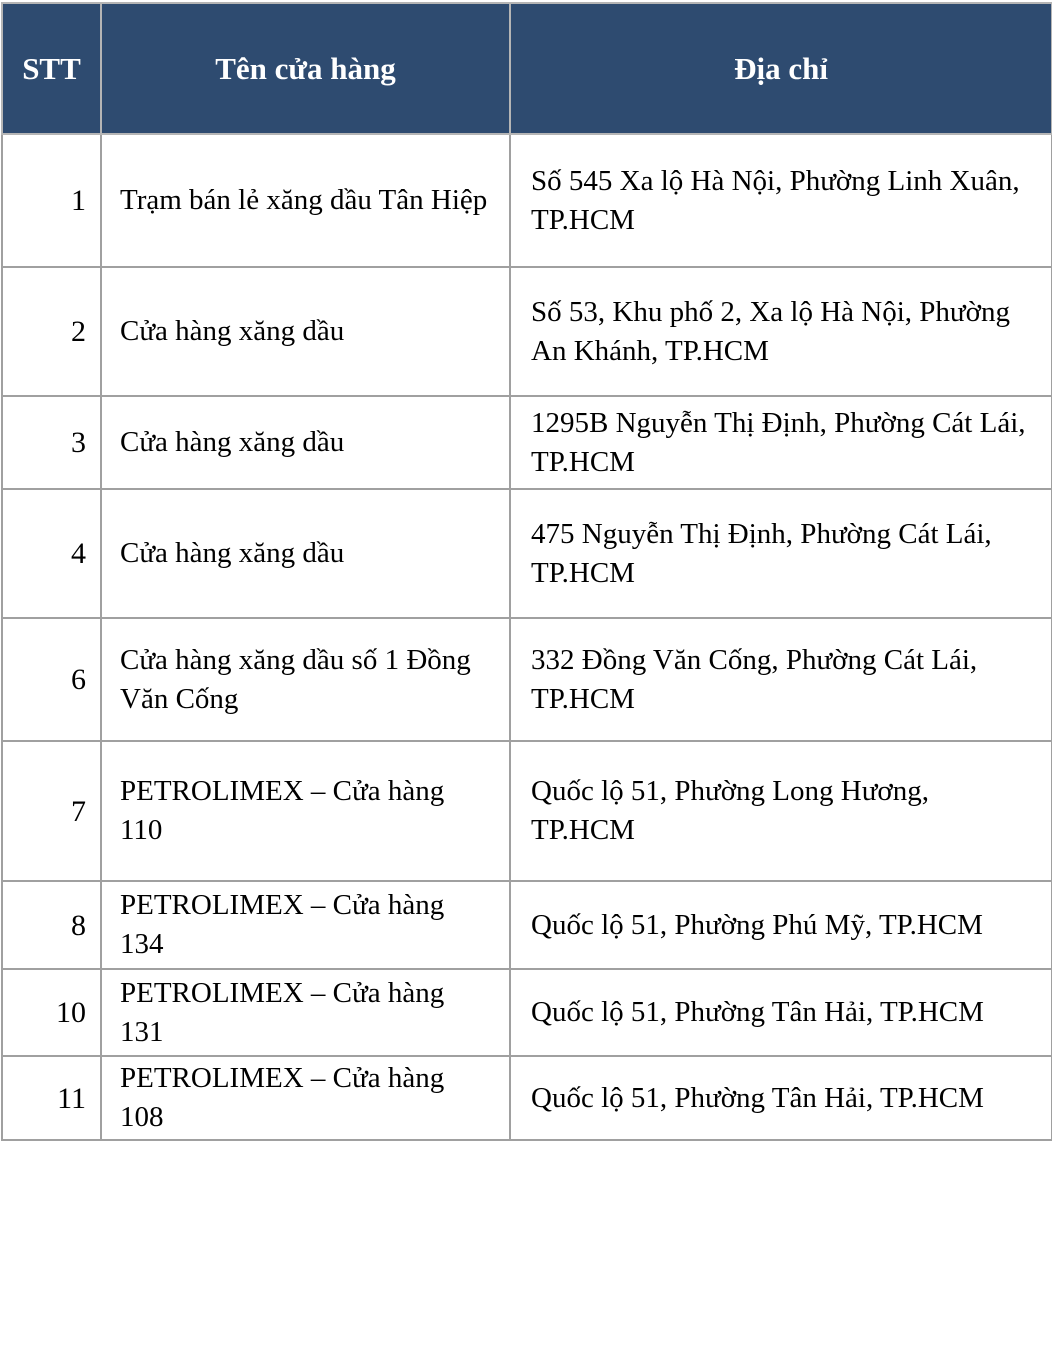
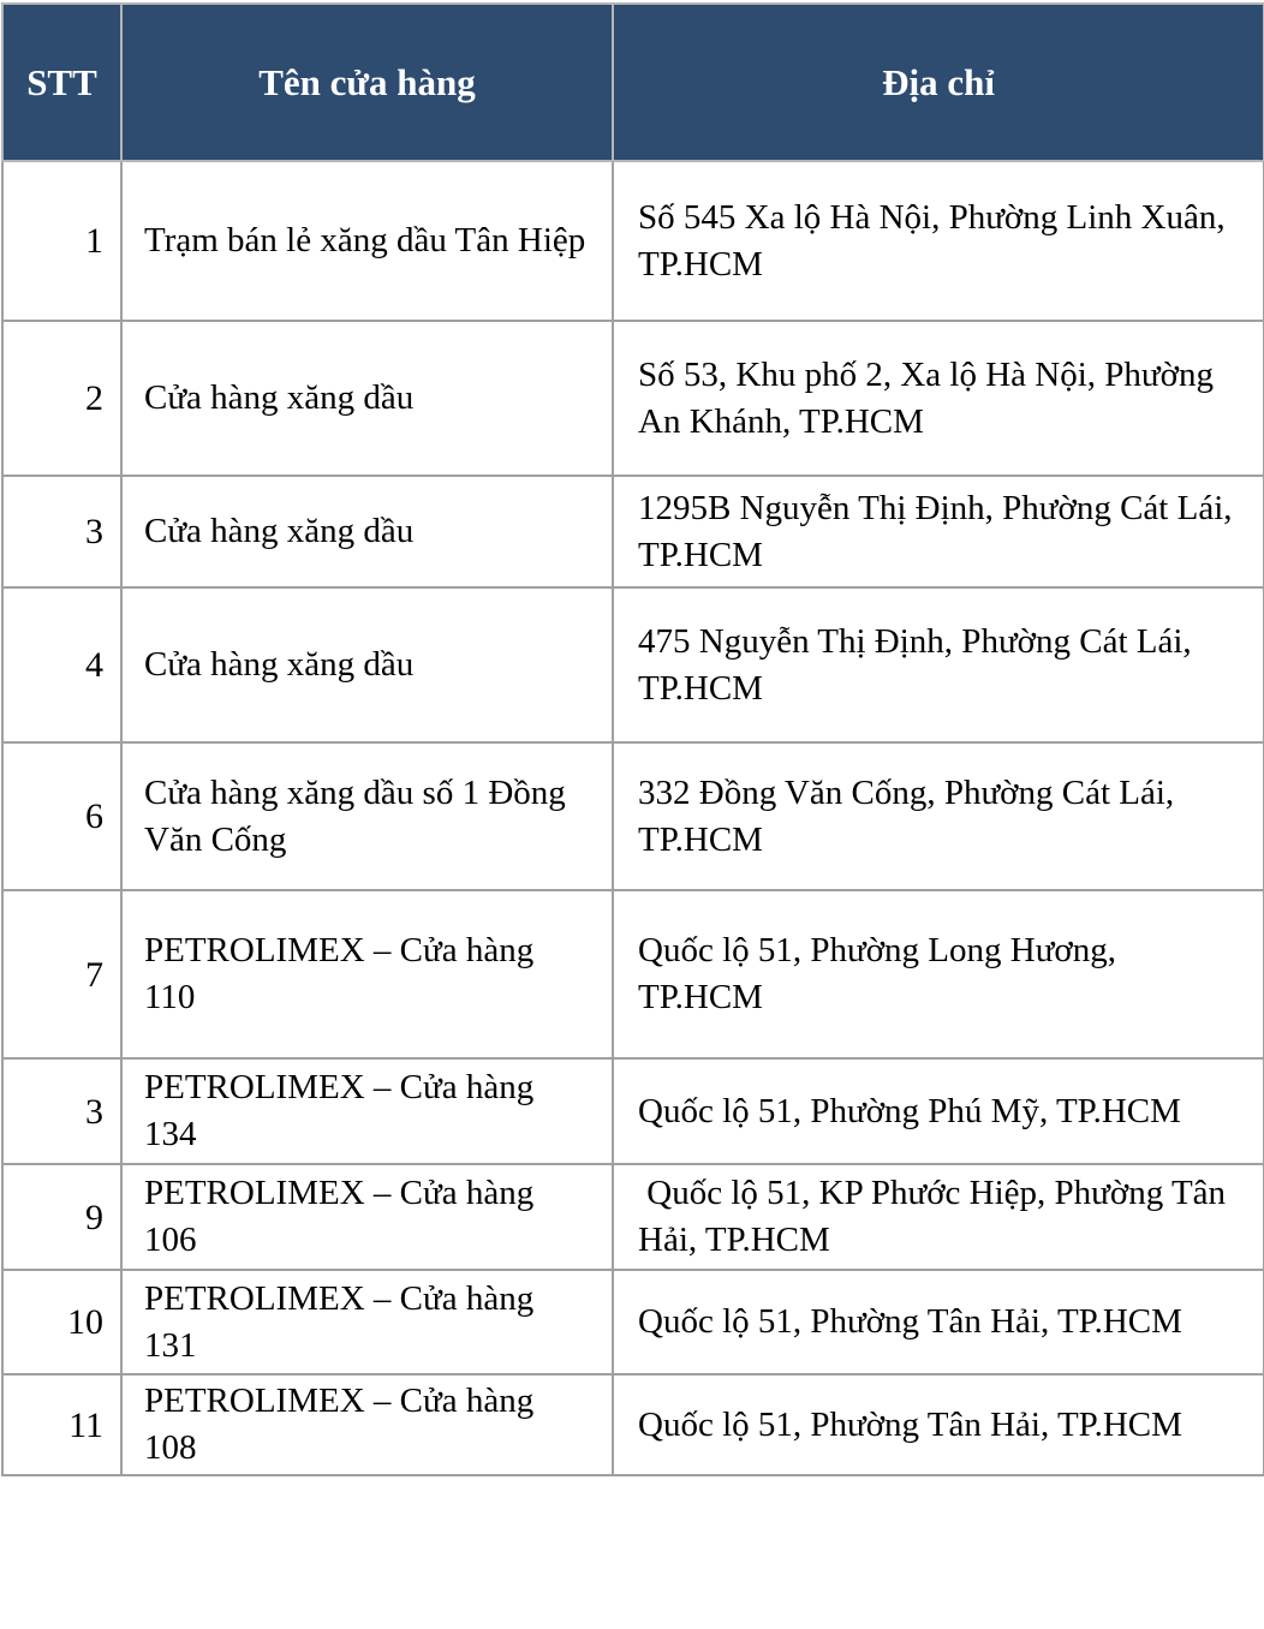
  STT	Tên cửa hàng	Địa chỉ
  1	Trạm bán lẻ xăng dầu Tân Hiệp	Số 545 Xa lộ Hà Nội, Phường Linh Xuân, TP.HCM
  2	Cửa hàng xăng dầu	Số 53, Khu phố 2, Xa lộ Hà Nội, Phường An Khánh, TP.HCM
  3	Cửa hàng xăng dầu	1295B Nguyễn Thị Định, Phường Cát Lái, TP.HCM
  4	Cửa hàng xăng dầu	475 Nguyễn Thị Định, Phường Cát Lái, TP.HCM
  6	Cửa hàng xăng dầu số 1 Đồng Văn Cống	332 Đồng Văn Cống, Phường Cát Lái, TP.HCM
  7	PETROLIMEX – Cửa hàng 110	Quốc lộ 51, Phường Long Hương, TP.HCM
- 8	PETROLIMEX – Cửa hàng 134	Quốc lộ 51, Phường Phú Mỹ, TP.HCM
+ 3	PETROLIMEX – Cửa hàng 134	Quốc lộ 51, Phường Phú Mỹ, TP.HCM
+ 9	PETROLIMEX – Cửa hàng 106	Quốc lộ 51, KP Phước Hiệp, Phường Tân Hải, TP.HCM
  10	PETROLIMEX – Cửa hàng 131	Quốc lộ 51, Phường Tân Hải, TP.HCM
  11	PETROLIMEX – Cửa hàng 108	Quốc lộ 51, Phường Tân Hải, TP.HCM
